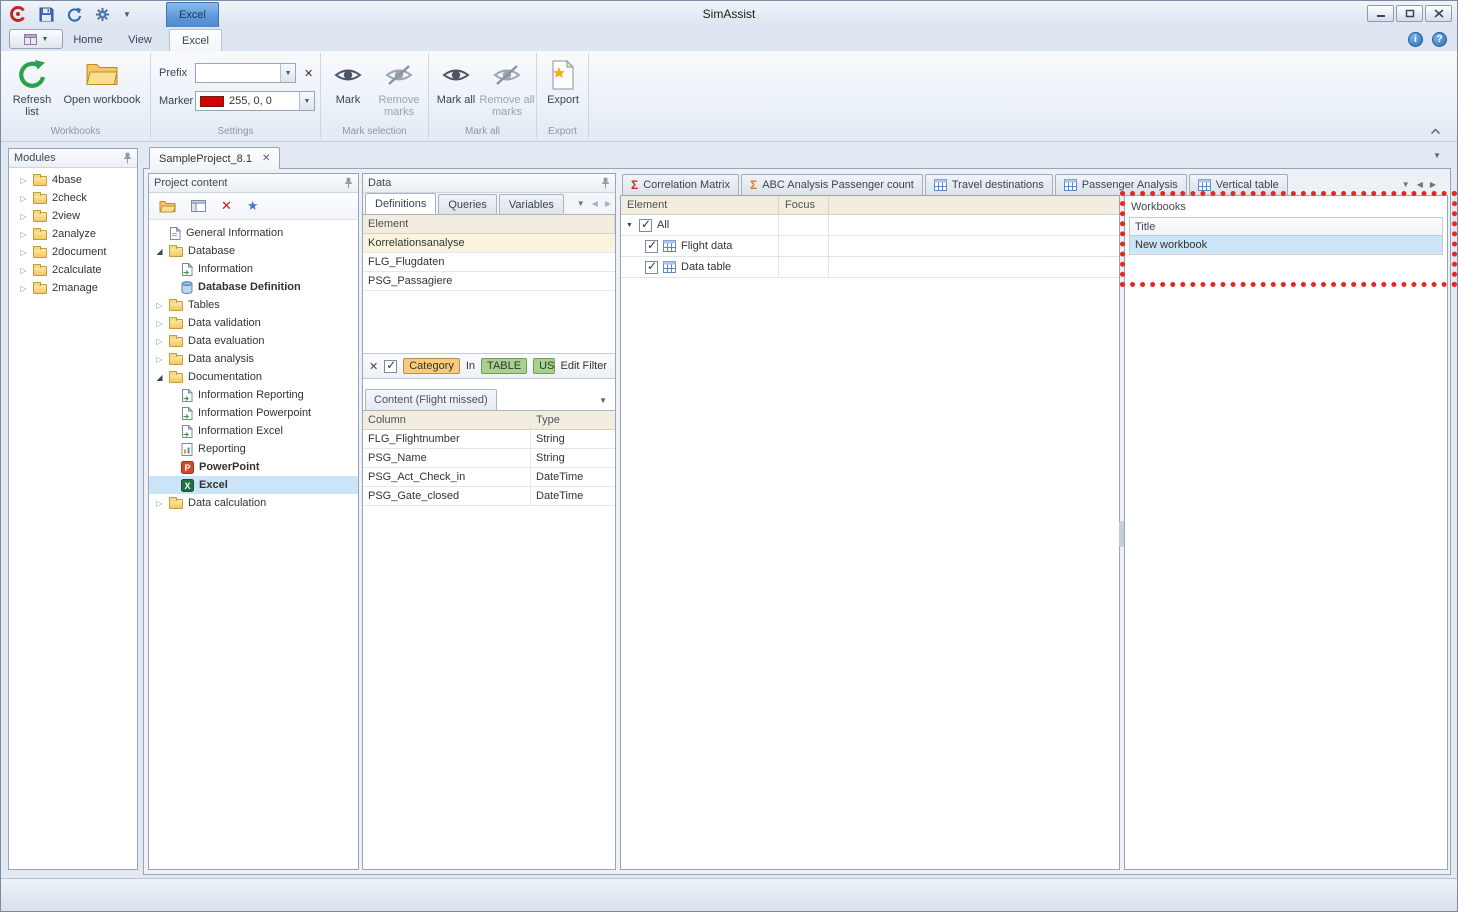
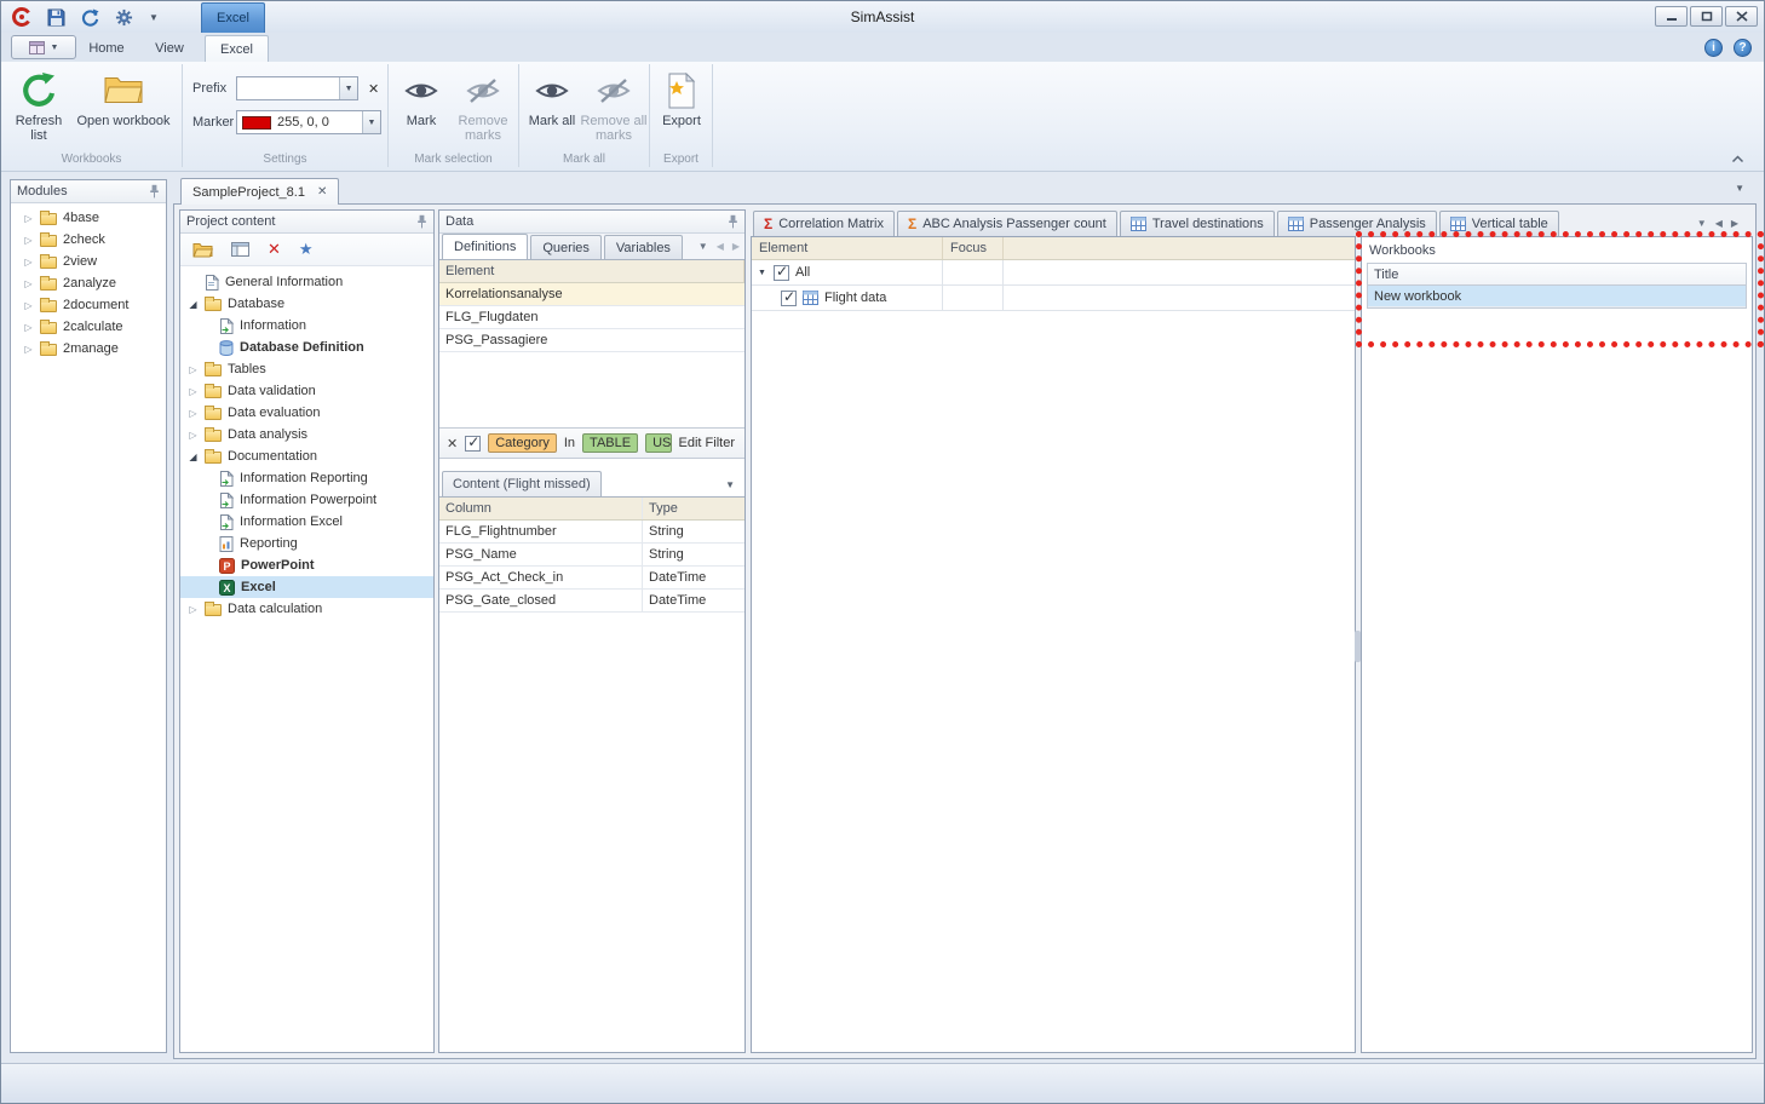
  ▼
  Excel
  SimAssist
  Home
  View
  Excel
  i
  ?
  Refresh list
  Open workbook
  Workbooks
  Prefix
  ✕
  Marker
  255, 0, 0
  Settings
  Mark
  Remove marks
  Mark selection
  Mark all
  Remove all marks
  Mark all
  Export
  Export
  Modules
  ▷
  4base
  ▷
  2check
  ▷
  2view
  ▷
  2analyze
  ▷
  2document
  ▷
  2calculate
  ▷
  2manage
  SampleProject_8.1
  ✕
  ▼
  Project content
  ✕
  ★
  General Information
  ◢
  Database
  Information
  Database Definition
  ▷
  Tables
  ▷
  Data validation
  ▷
  Data evaluation
  ▷
  Data analysis
  ◢
  Documentation
  Information Reporting
  Information Powerpoint
  Information Excel
  Reporting
  P
  PowerPoint
  X
  Excel
  ▷
  Data calculation
  Data
  Definitions
  Queries
  Variables
  ▼
  ◀
  ▶
  Element
  Korrelationsanalyse
  FLG_Flugdaten
  PSG_Passagiere
  ✕
  Category
  In
  TABLE
  US
  Edit Filter
  Content (Flight missed)
  ▼
  Column
  Type
  FLG_Flightnumber
  String
  PSG_Name
  String
  PSG_Act_Check_in
  DateTime
  PSG_Gate_closed
  DateTime
  Σ
  Correlation Matrix
  Σ
  ABC Analysis Passenger count
  Travel destinations
  Passenger Analysis
  Vertical table
  ▼
  ◀
  ▶
  Element
  Focus
  All
  Flight data
- Data table
  Workbooks
  Title
  New workbook
